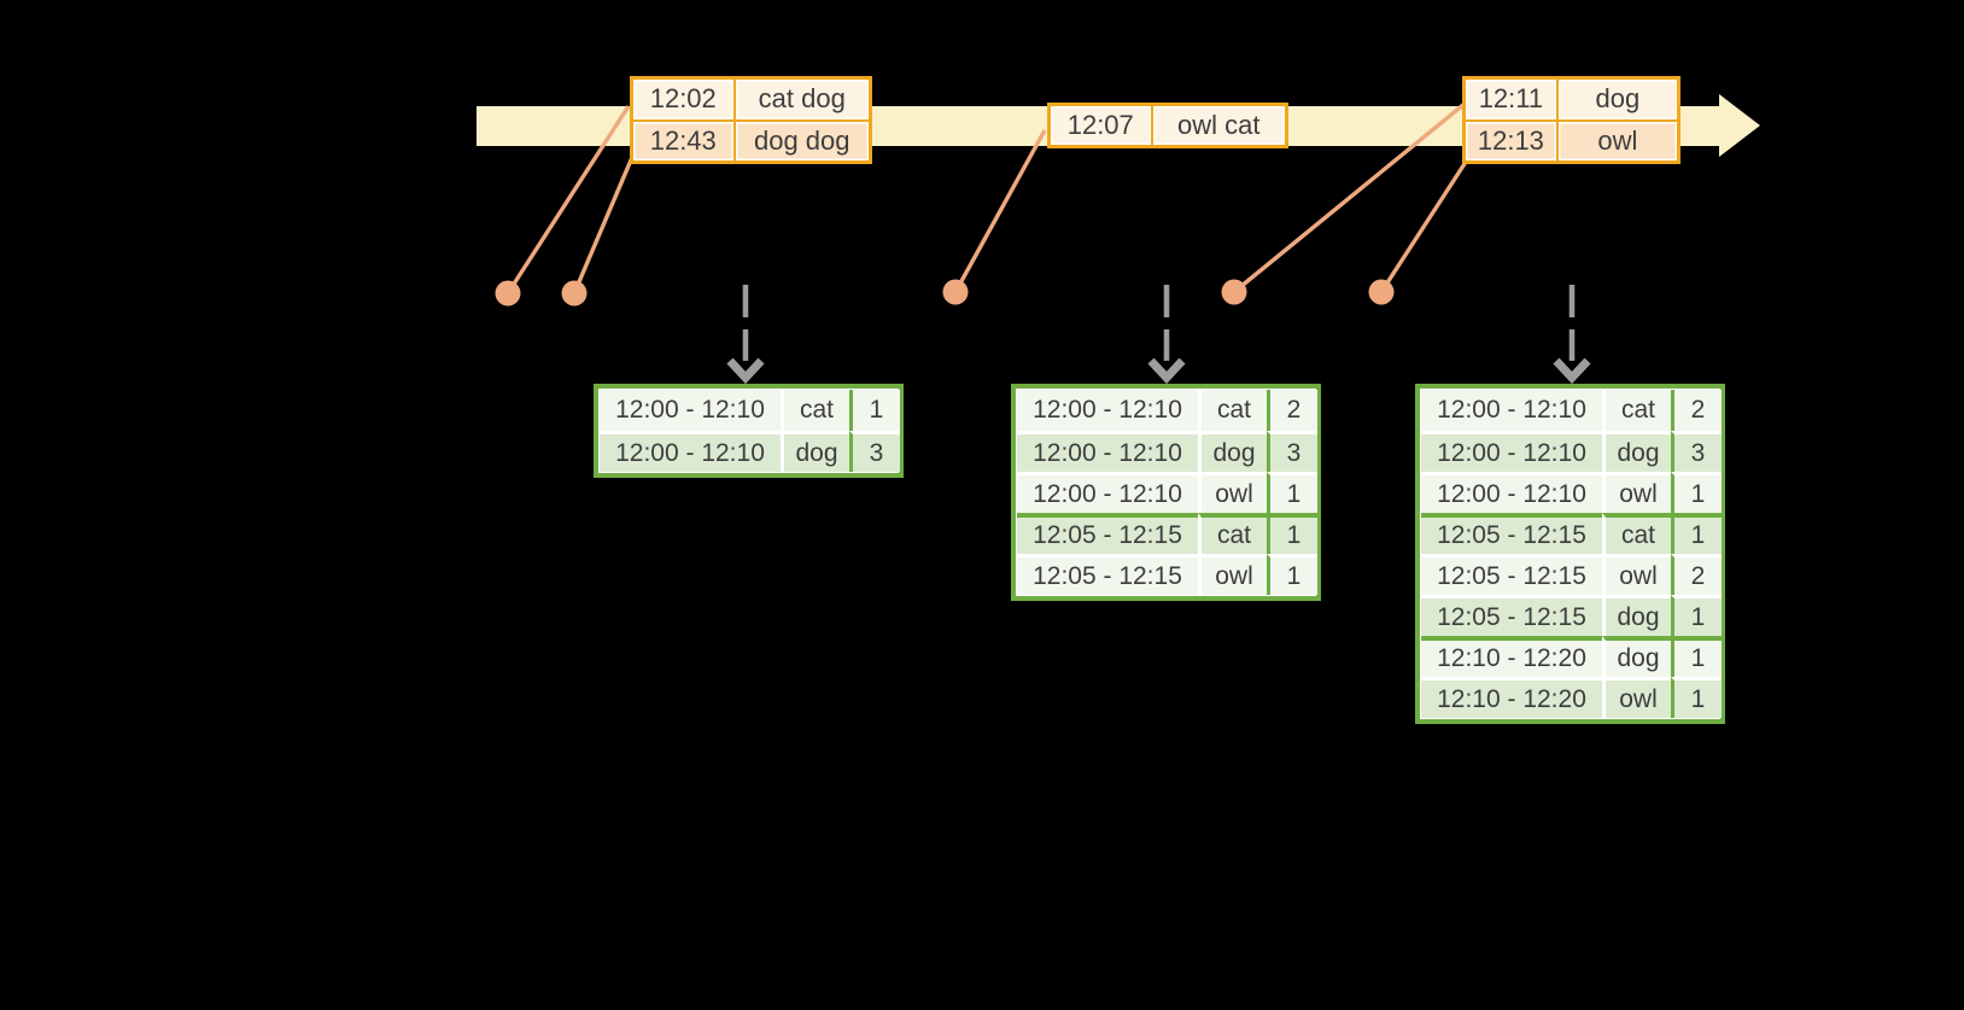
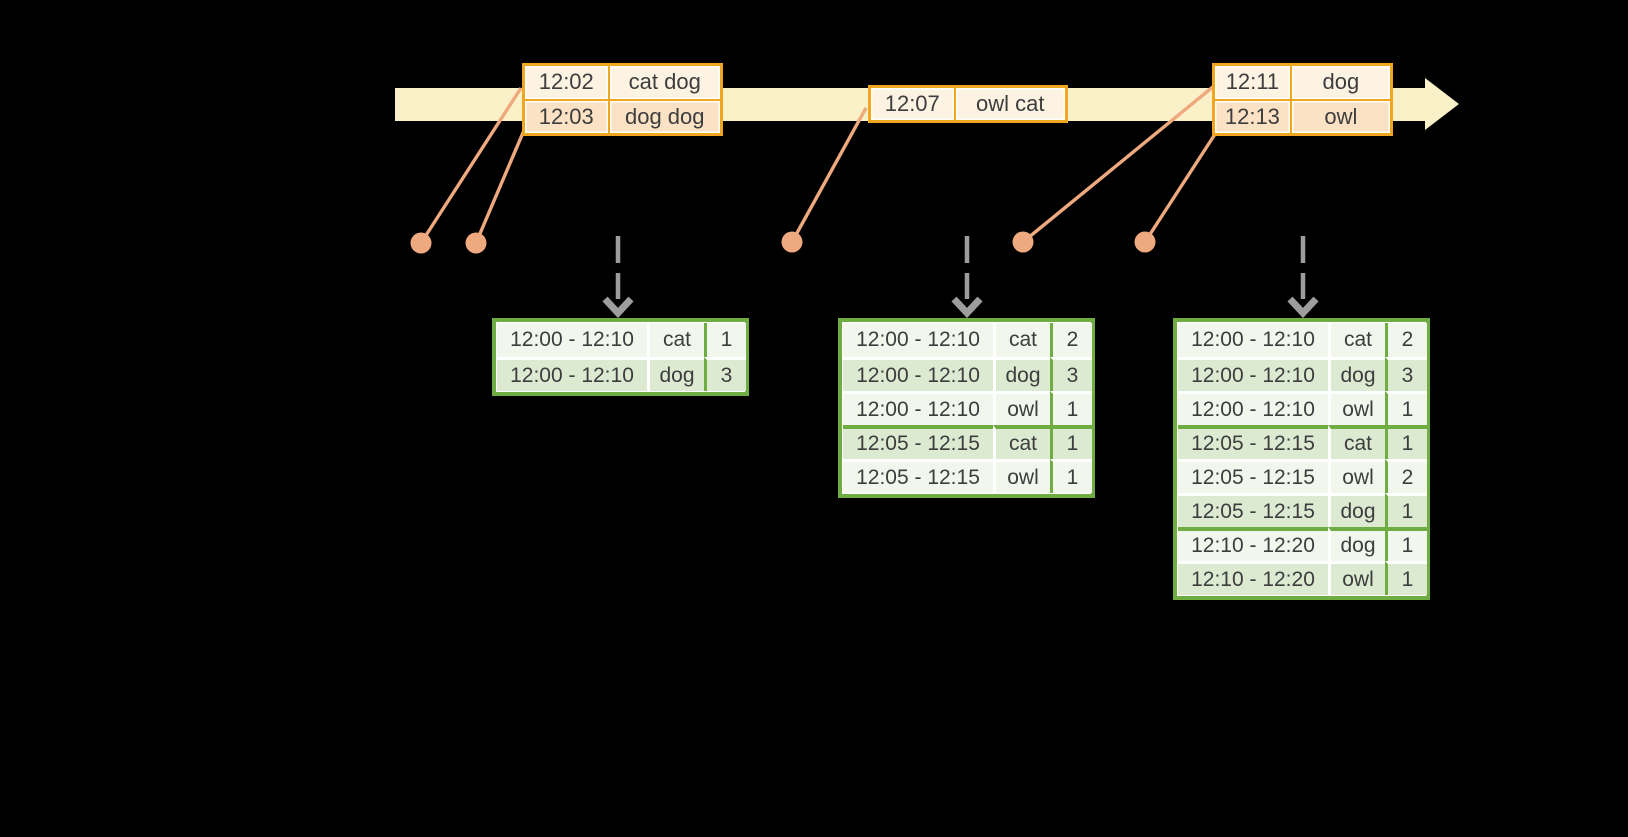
  12:02	cat dog
- 12:43	dog dog
+ 12:03	dog dog
  12:07	owl cat
  12:11	dog
  12:13	owl
  12:00 - 12:10	cat	1
  12:00 - 12:10	dog	3
  12:00 - 12:10	cat	2
  12:00 - 12:10	dog	3
  12:00 - 12:10	owl	1
  12:05 - 12:15	cat	1
  12:05 - 12:15	owl	1
  12:00 - 12:10	cat	2
  12:00 - 12:10	dog	3
  12:00 - 12:10	owl	1
  12:05 - 12:15	cat	1
  12:05 - 12:15	owl	2
  12:05 - 12:15	dog	1
  12:10 - 12:20	dog	1
  12:10 - 12:20	owl	1
